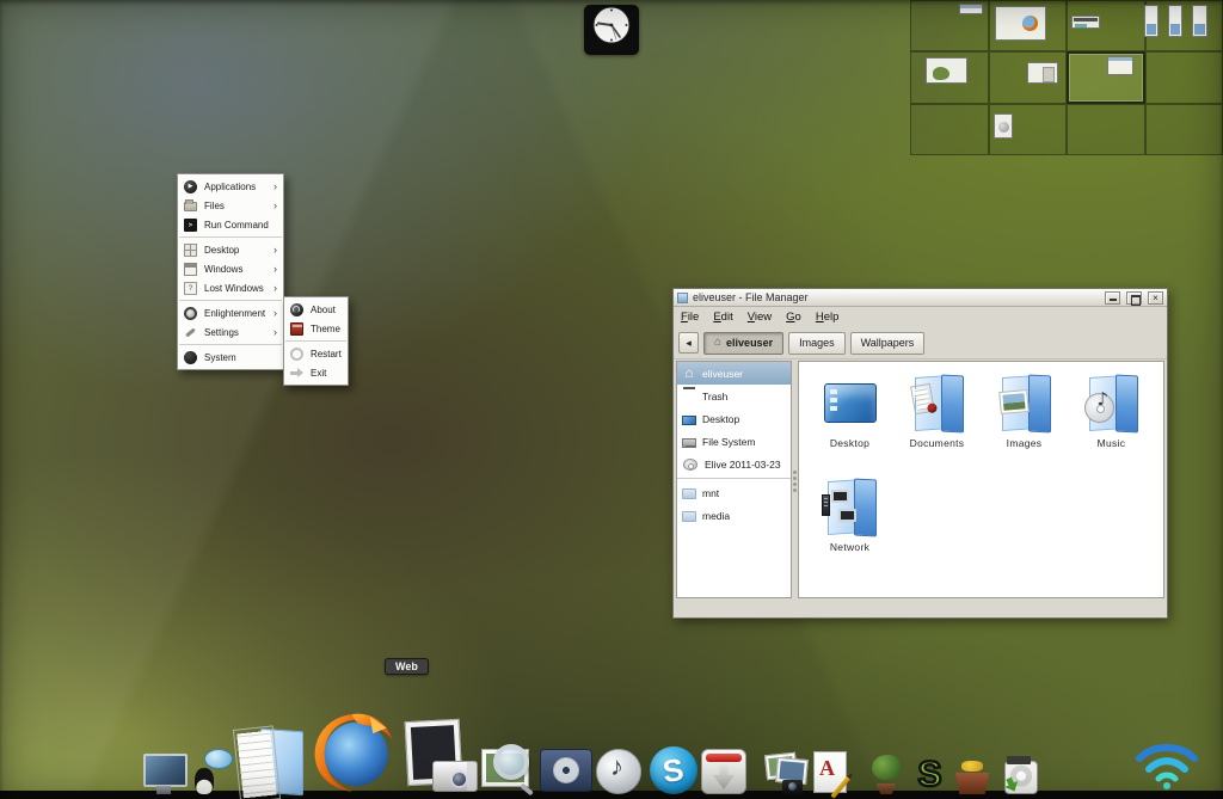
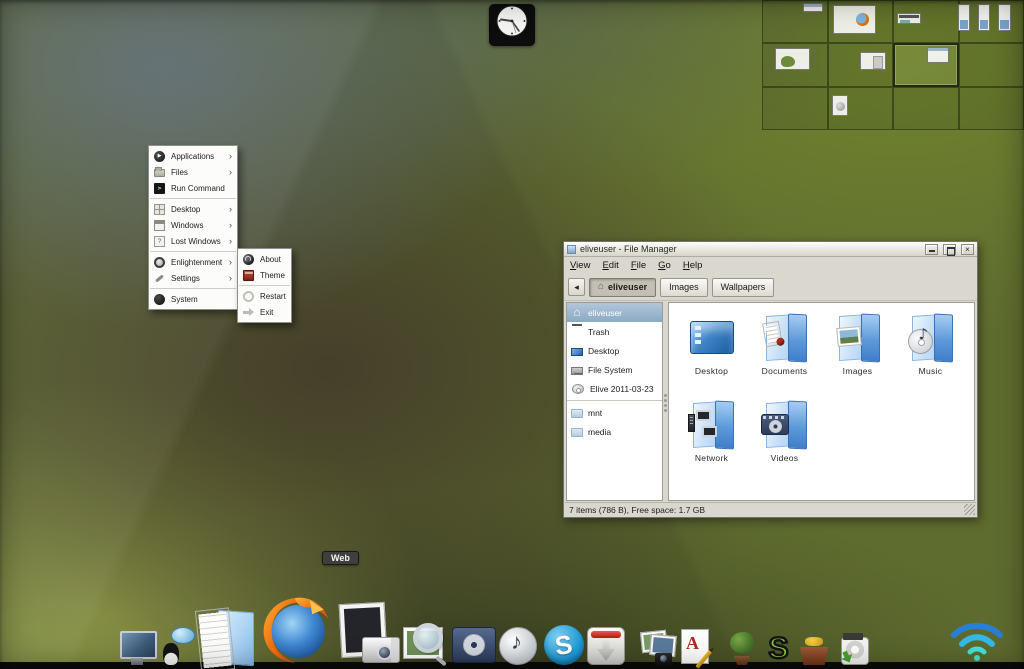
  Applications
  ›
  Files
  ›
  Run Command
  Desktop
  ›
  Windows
  ›
  Lost Windows
  ›
  Enlightenment
  ›
  Settings
  ›
  System
  About
  Theme
  Restart
  Exit
  eliveuser - File Manager
  ×
- File
+ View
  Edit
- View
+ File
  Go
  Help
  ◂
  ⌂
  eliveuser
  Images
  Wallpapers
  ⌂
  eliveuser
  Trash
  Desktop
  File System
  Elive 2011-03-23
  mnt
  media
  Desktop
  Documents
  Images
  ♪
  Music
  Network
+ Videos
+ 7 items (786 B), Free space: 1.7 GB
  Web
  ♪
  A
  S
